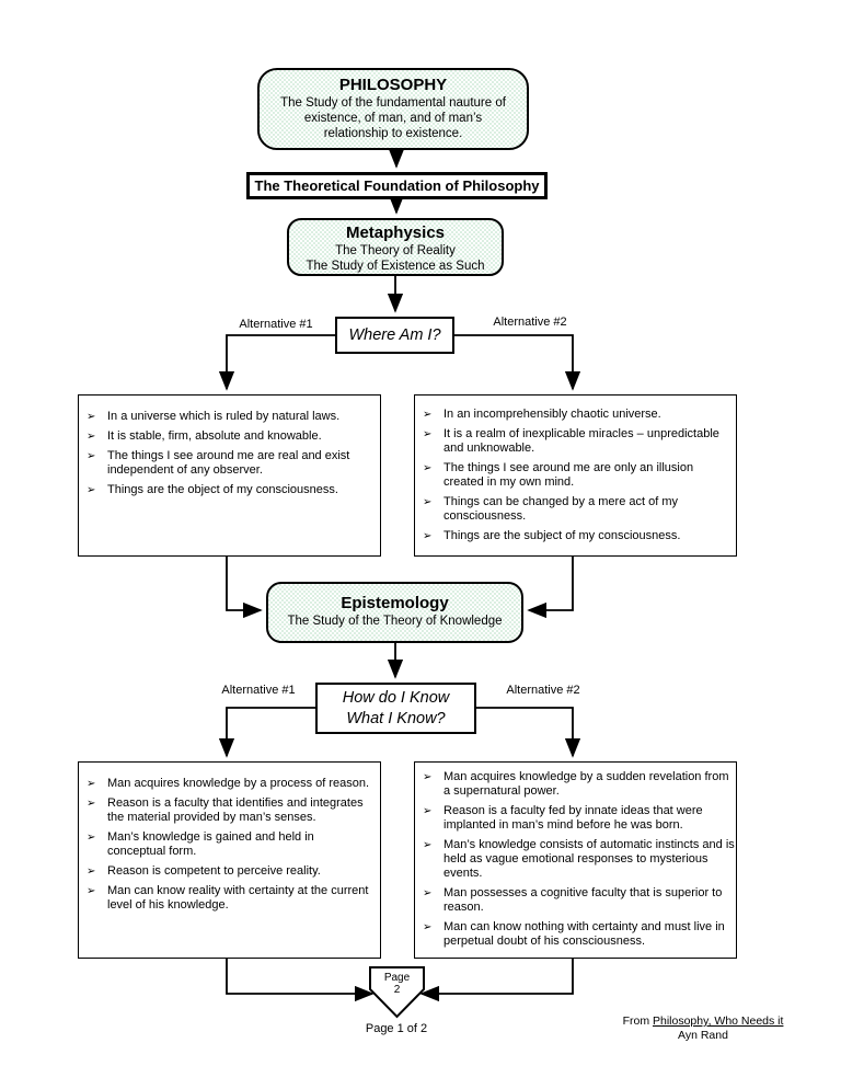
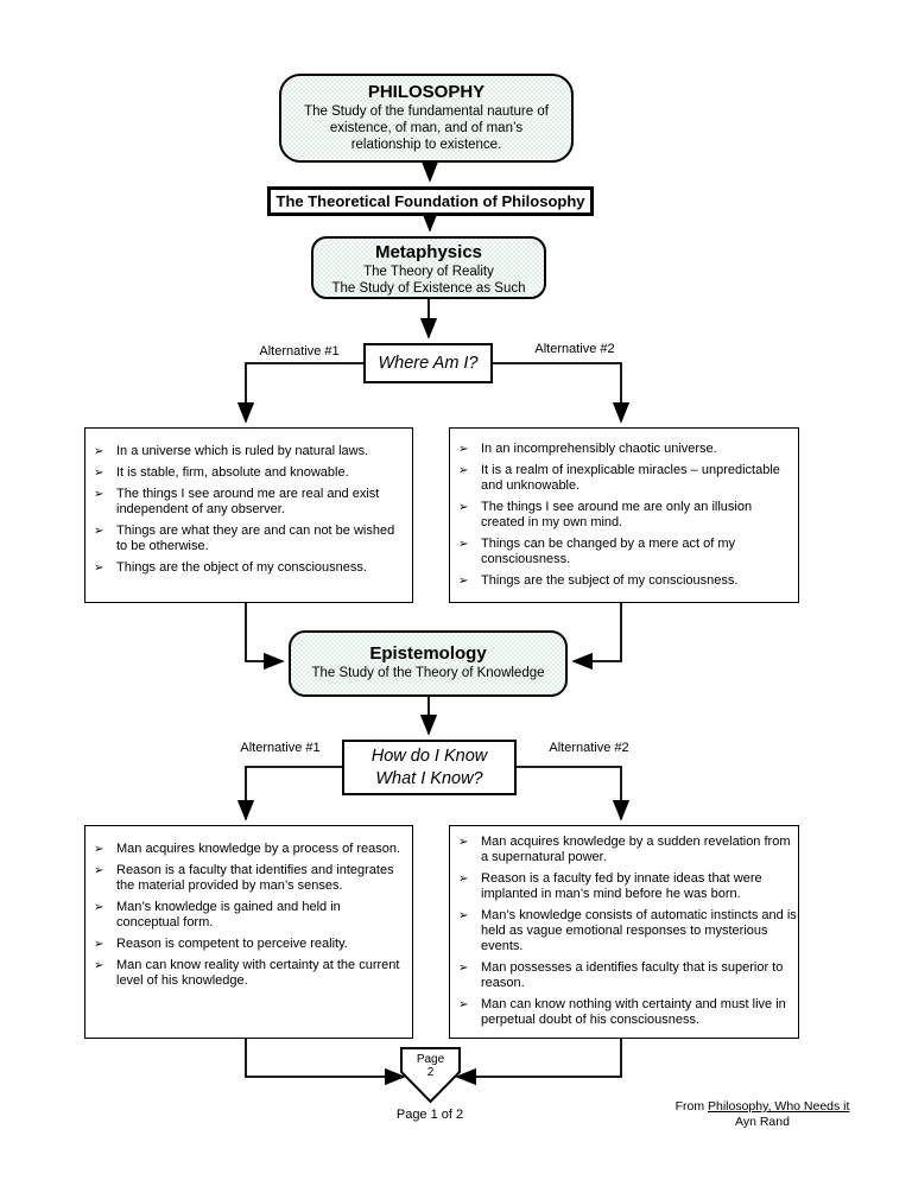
  PHILOSOPHY
  The Study of the fundamental nauture of
  existence, of man, and of man’s
  relationship to existence.
  The Theoretical Foundation of Philosophy
  Metaphysics
  The Theory of Reality
  The Study of Existence as Such
  Where Am I?
  Alternative #1
  Alternative #2
  In a universe which is ruled by natural laws.
  It is stable, firm, absolute and knowable.
  The things I see around me are real and exist independent of any observer.
+ Things are what they are and can not be wished to be otherwise.
  Things are the object of my consciousness.
  In an incomprehensibly chaotic universe.
  It is a realm of inexplicable miracles – unpredictable and unknowable.
  The things I see around me are only an illusion created in my own mind.
  Things can be changed by a mere act of my consciousness.
  Things are the subject of my consciousness.
  Epistemology
  The Study of the Theory of Knowledge
  How do I Know
  What I Know?
  Alternative #1
  Alternative #2
  Man acquires knowledge by a process of reason.
  Reason is a faculty that identifies and integrates the material provided by man’s senses.
  Man’s knowledge is gained and held in conceptual form.
  Reason is competent to perceive reality.
  Man can know reality with certainty at the current level of his knowledge.
  Man acquires knowledge by a sudden revelation from a supernatural power.
  Reason is a faculty fed by innate ideas that were implanted in man’s mind before he was born.
  Man’s knowledge consists of automatic instincts and is held as vague emotional responses to mysterious events.
- Man possesses a cognitive faculty that is superior to reason.
+ Man possesses a identifies faculty that is superior to reason.
  Man can know nothing with certainty and must live in perpetual doubt of his consciousness.
  Page
  2
  Page 1 of 2
  From Philosophy, Who Needs it
  Ayn Rand
